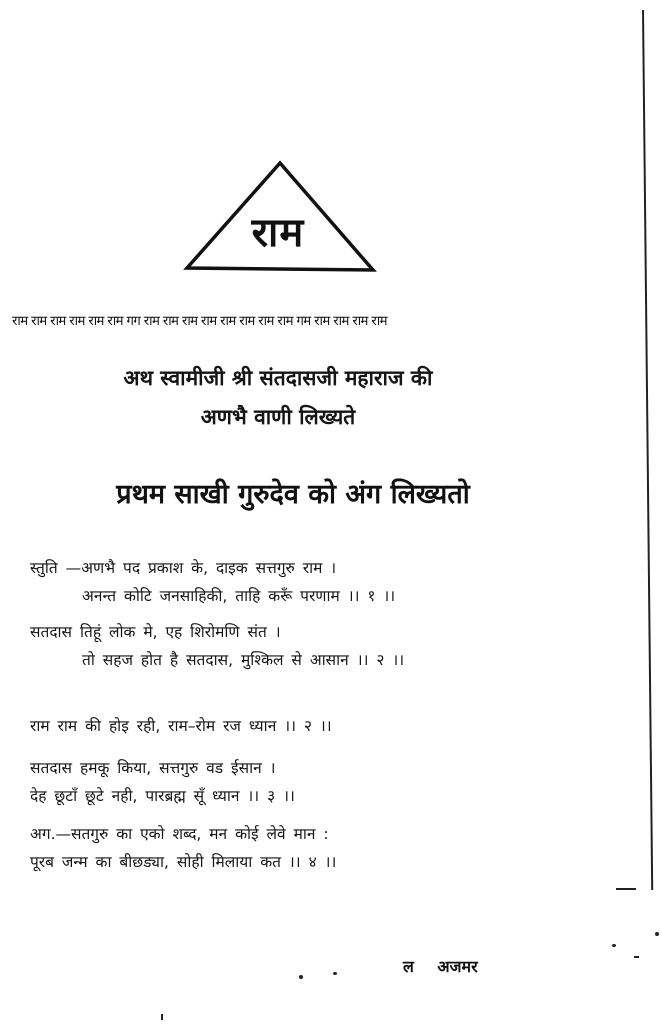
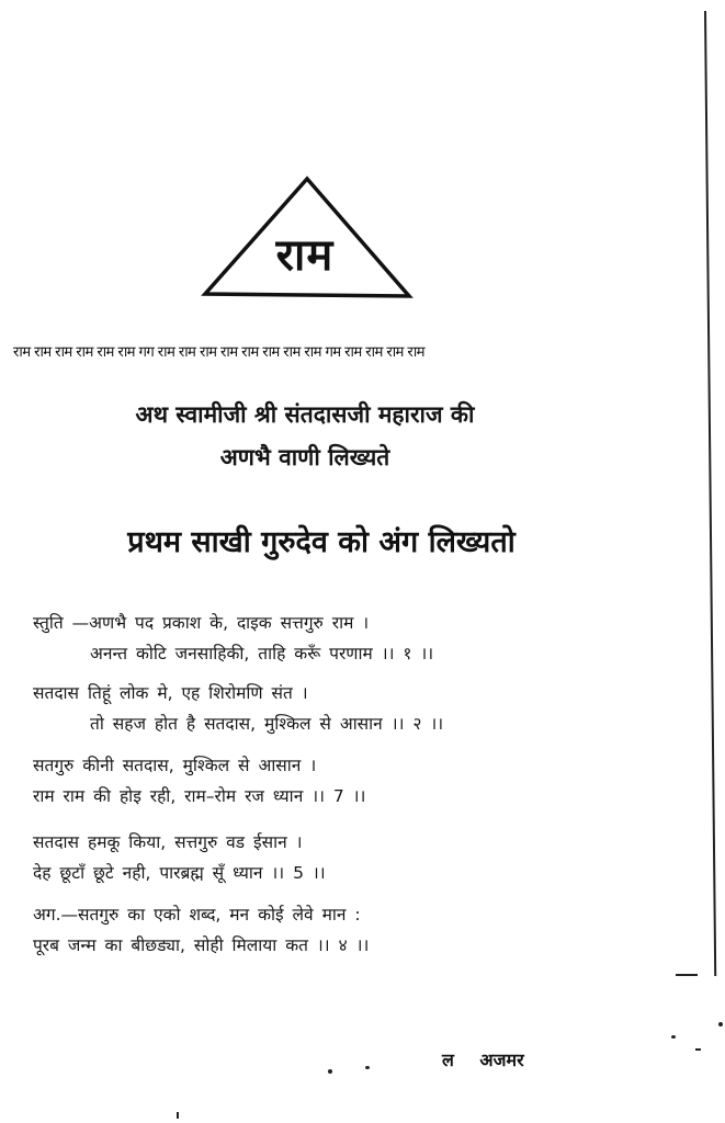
  राम
  राम राम राम राम राम राम गग राम राम राम राम राम राम राम राम गम राम राम राम राम
  अथ स्वामीजी श्री संतदासजी महाराज की
  अणभै वाणी लिख्यते
  प्रथम साखी गुरुदेव को अंग लिख्यतो
  स्तुति —अणभै पद प्रकाश के, दाइक सत्तगुरु राम ।
  अनन्त कोटि जनसाहिकी, ताहि करूँ परणाम ।। १ ।।
  सतदास तिहूं लोक मे, एह शिरोमणि संत ।
  तो सहज होत है सतदास, मुश्किल से आसान ।। २ ।।
+ सतगुरु कीनी सतदास, मुश्किल से आसान ।
- राम राम की होइ रही, राम–रोम रज ध्यान ।। २ ।।
+ राम राम की होइ रही, राम–रोम रज ध्यान ।। 7 ।।
  सतदास हमकू किया, सत्तगुरु वड ईसान ।
- देह छूटाँ छूटे नही, पारब्रह्म सूँ ध्यान ।। ३ ।।
+ देह छूटाँ छूटे नही, पारब्रह्म सूँ ध्यान ।। 5 ।।
  अग.—सतगुरु का एको शब्द, मन कोई लेवे मान :
  पूरब जन्म का बीछड्या, सोही मिलाया कत ।। ४ ।।
  ल अजमर
